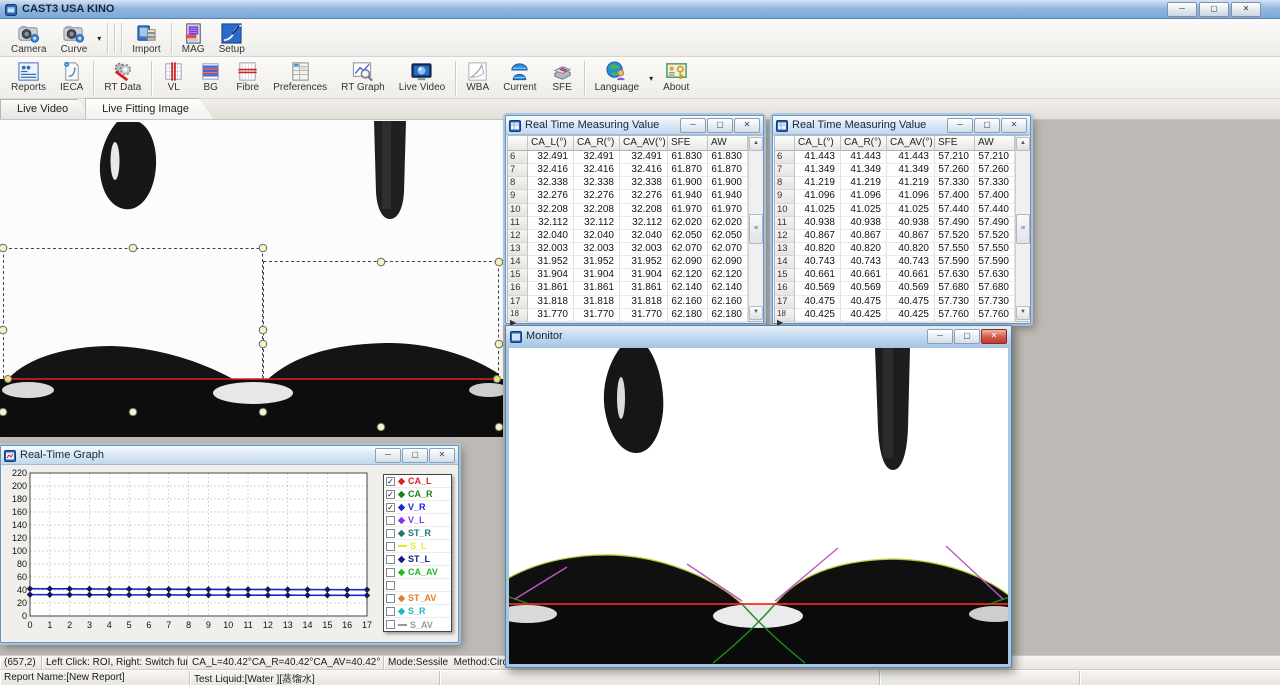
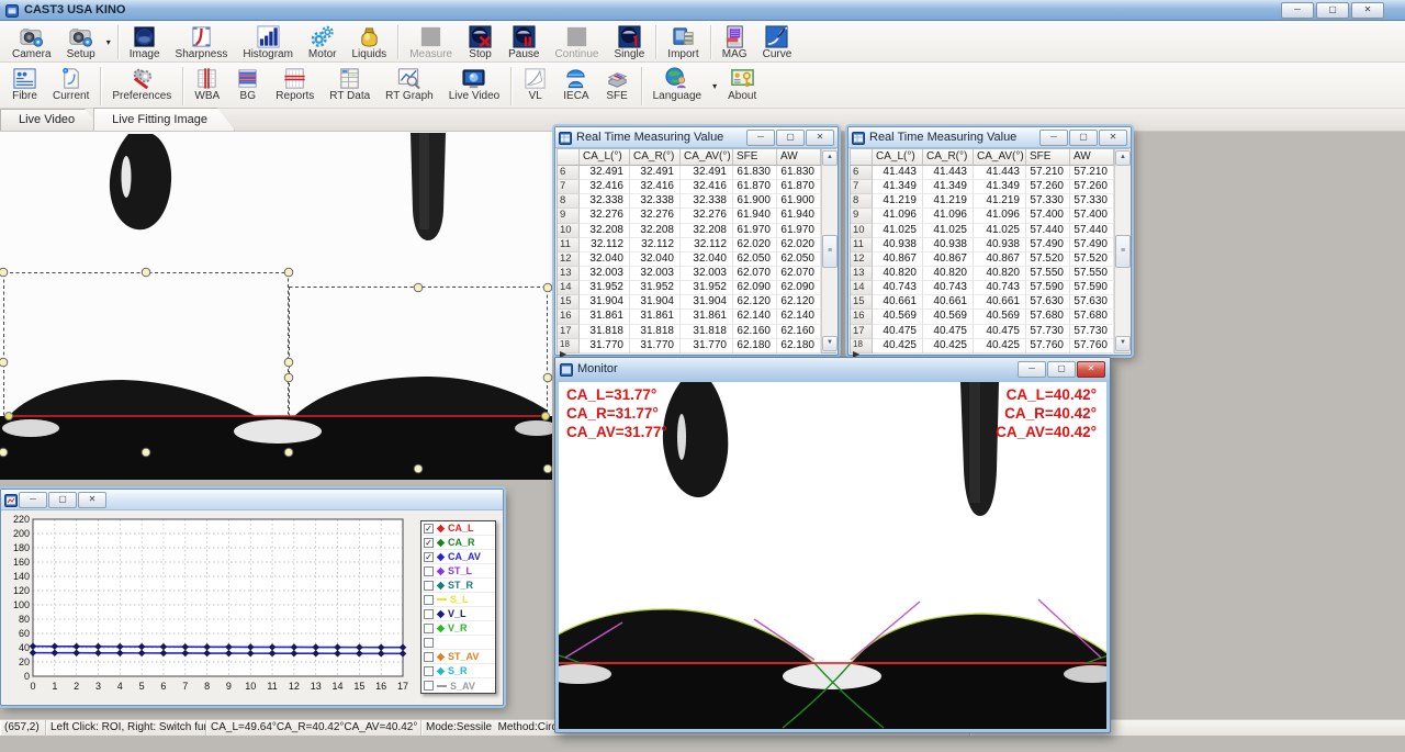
  CAST3 USA KINO
  ─
  ▢
  ✕
  Camera
- Curve
+ Setup
  ▾
+ Image
+ Sharpness
+ Histogram
+ Motor
+ Liquids
+ Measure
+ Stop
+ Pause
+ Continue
+ Single
  Import
  MAG
- Setup
+ Curve
- Reports
+ Fibre
- IECA
+ Current
- RT Data
+ Preferences
- VL
+ WBA
  BG
- Fibre
+ Reports
- Preferences
+ RT Data
  RT Graph
  Live Video
- WBA
+ VL
- Current
+ IECA
  SFE
  Language
  ▾
  About
  Live Video
  Live Fitting Image
  Real Time Measuring Value
  ─
  ▢
  ✕
  CA_L(°)
  CA_R(°)
  CA_AV(°)
  SFE
  AW
  6
  32.491
  32.491
  32.491
  61.830
  61.830
  7
  32.416
  32.416
  32.416
  61.870
  61.870
  8
  32.338
  32.338
  32.338
  61.900
  61.900
  9
  32.276
  32.276
  32.276
  61.940
  61.940
  10
  32.208
  32.208
  32.208
  61.970
  61.970
  11
  32.112
  32.112
  32.112
  62.020
  62.020
  12
  32.040
  32.040
  32.040
  62.050
  62.050
  13
  32.003
  32.003
  32.003
  62.070
  62.070
  14
  31.952
  31.952
  31.952
  62.090
  62.090
  15
  31.904
  31.904
  31.904
  62.120
  62.120
  16
  31.861
  31.861
  31.861
  62.140
  62.140
  17
  31.818
  31.818
  31.818
  62.160
  62.160
  18 ▶
  31.770
  31.770
  31.770
  62.180
  62.180
  Real Time Measuring Value
  ─
  ▢
  ✕
  CA_L(°)
  CA_R(°)
  CA_AV(°)
  SFE
  AW
  6
  41.443
  41.443
  41.443
  57.210
  57.210
  7
  41.349
  41.349
  41.349
  57.260
  57.260
  8
  41.219
  41.219
  41.219
  57.330
  57.330
  9
  41.096
  41.096
  41.096
  57.400
  57.400
  10
  41.025
  41.025
  41.025
  57.440
  57.440
  11
  40.938
  40.938
  40.938
  57.490
  57.490
  12
  40.867
  40.867
  40.867
  57.520
  57.520
  13
  40.820
  40.820
  40.820
  57.550
  57.550
  14
  40.743
  40.743
  40.743
  57.590
  57.590
  15
  40.661
  40.661
  40.661
  57.630
  57.630
  16
  40.569
  40.569
  40.569
  57.680
  57.680
  17
  40.475
  40.475
  40.475
  57.730
  57.730
  18 ▶
  40.425
  40.425
  40.425
  57.760
  57.760
- Real-Time Graph
  ─
  ▢
  ✕
  0
  20
  40
  60
  80
  100
  120
  140
  160
  180
  200
  220
  0
  1
  2
  3
  4
  5
  6
  7
  8
  9
  10
  11
  12
  13
  14
  15
  16
  17
  ✓
  CA_L
  ✓
  CA_R
  ✓
- V_R
+ CA_AV
- V_L
+ ST_L
  ST_R
  S_L
- ST_L
+ V_L
- CA_AV
+ V_R
  ST_AV
  S_R
  S_AV
  Monitor
  ─
  ▢
  ✕
+ CA_L=31.77°
+ CA_R=31.77°
+ CA_AV=31.77°
+ CA_L=40.42°
+ CA_R=40.42°
+ CA_AV=40.42°
  (657,2)
  Left Click: ROI, Right: Switch fu
- CA_L=40.42°CA_R=40.42°CA_AV=40.42°
+ CA_L=49.64°CA_R=40.42°CA_AV=40.42°
  Mode:Sessile Method:Cir
- Report Name:[New Report]
- Test Liquid:[Water ][蒸馏水]
